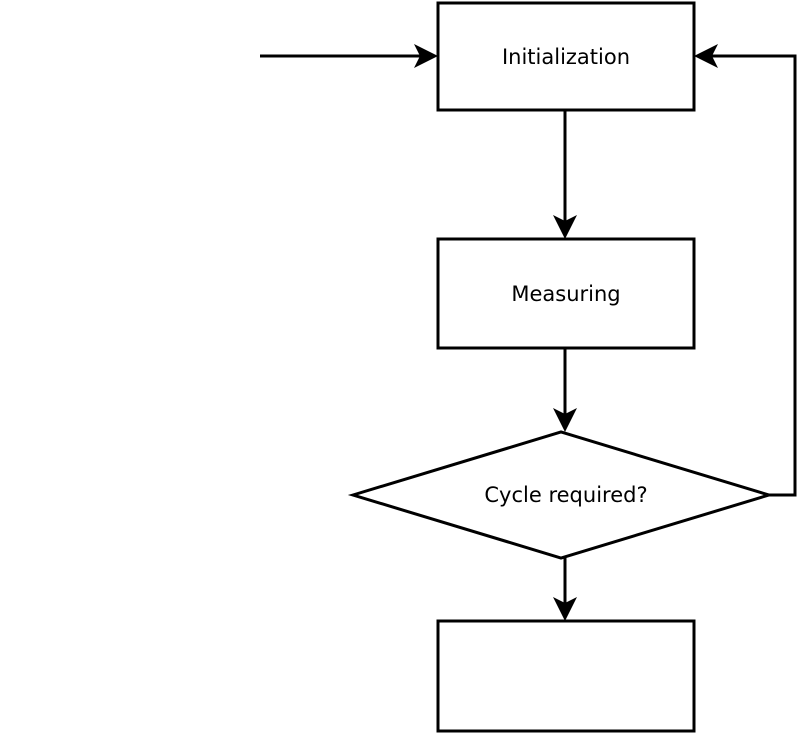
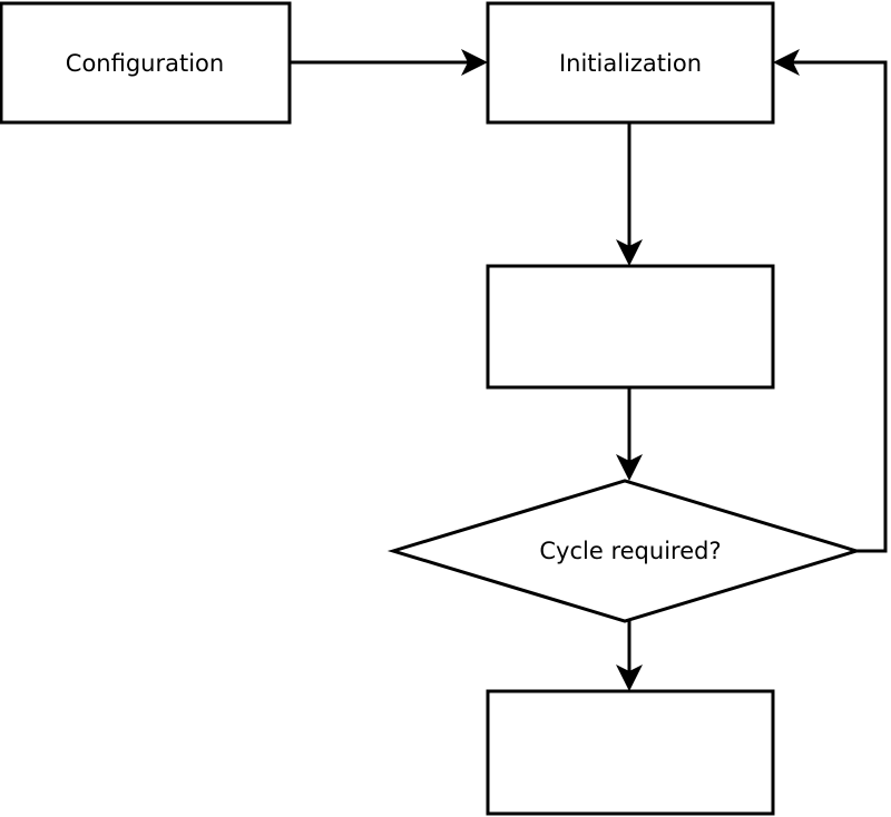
+ Configuration
  Initialization
- Measuring
  Cycle required?
